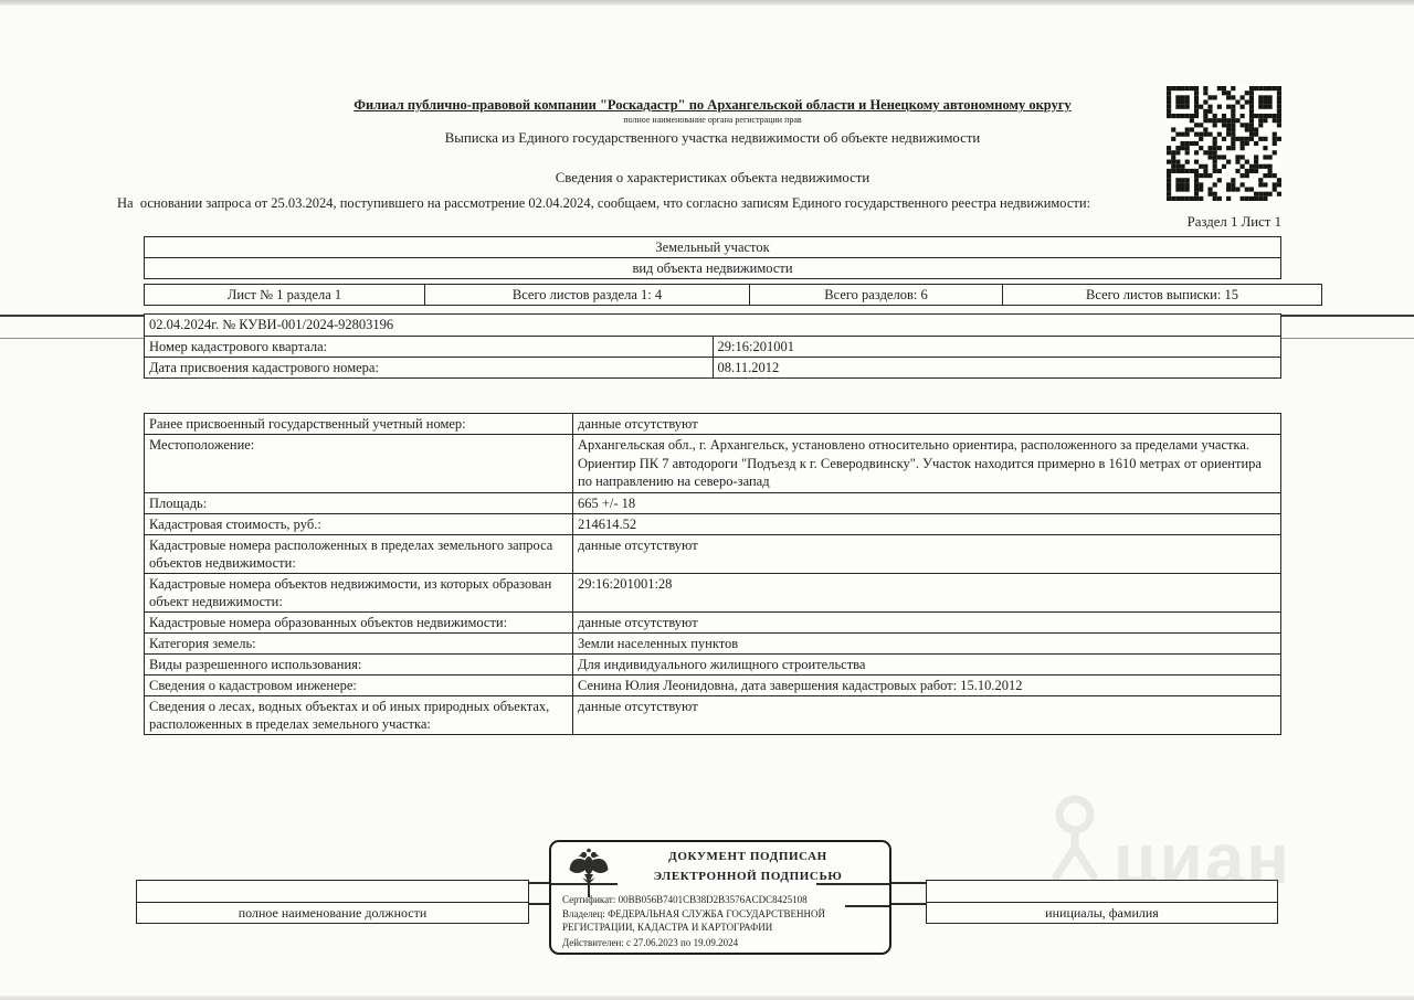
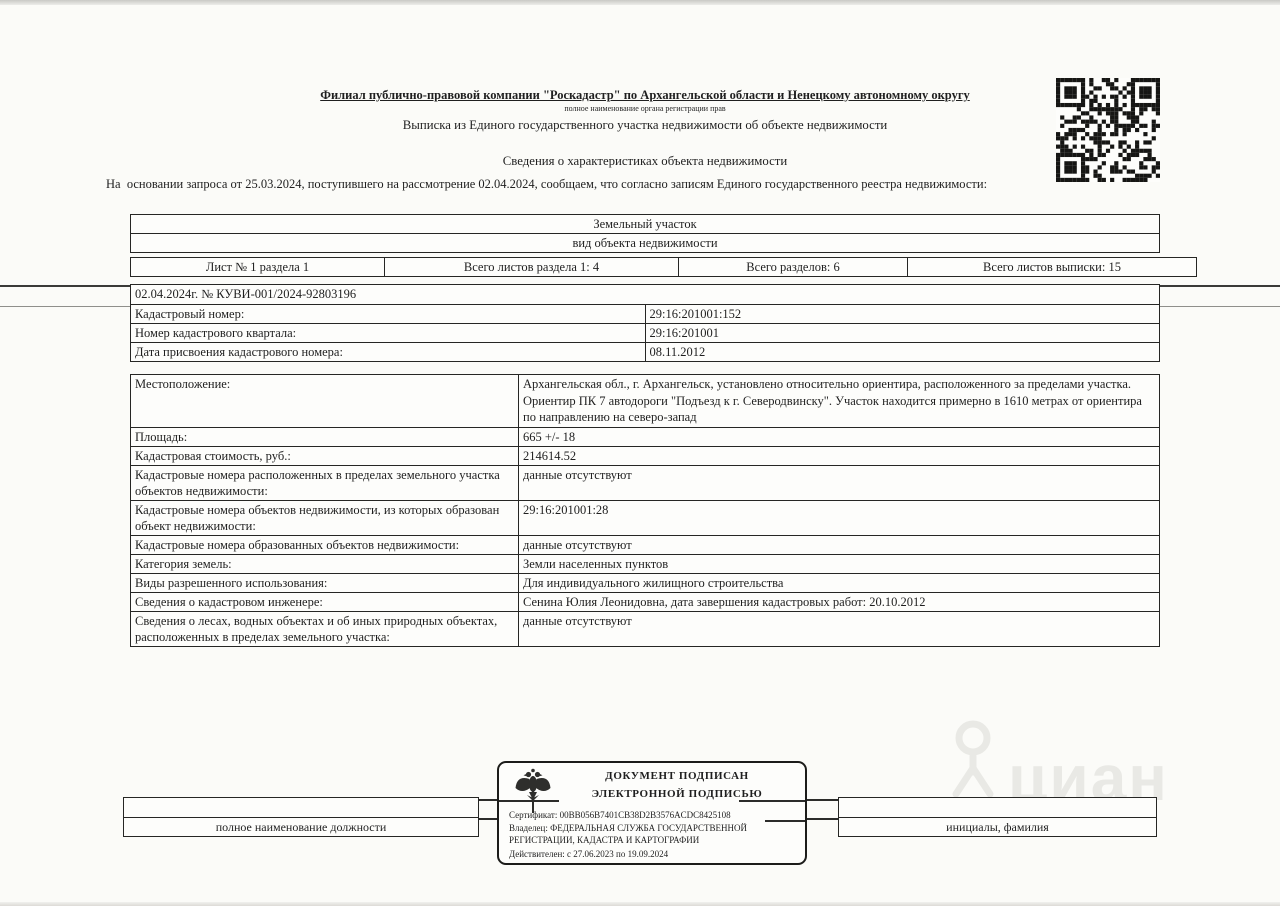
  циан
  Филиал публично-правовой компании "Роскадастр" по Архангельской области и Ненецкому автономному округу
  полное наименование органа регистрации прав
  Выписка из Единого государственного участка недвижимости об объекте недвижимости
  Сведения о характеристиках объекта недвижимости
  На основании запроса от 25.03.2024, поступившего на рассмотрение 02.04.2024, сообщаем, что согласно записям Единого государственного реестра недвижимости:
- Раздел 1 Лист 1
  Земельный участок
  вид объекта недвижимости
  Лист № 1 раздела 1	Всего листов раздела 1: 4	Всего разделов: 6	Всего листов выписки: 15
  02.04.2024г. № КУВИ-001/2024-92803196
+ Кадастровый номер:	29:16:201001:152
  Номер кадастрового квартала:	29:16:201001
  Дата присвоения кадастрового номера:	08.11.2012
- Ранее присвоенный государственный учетный номер:	данные отсутствуют
  Местоположение:	Архангельская обл., г. Архангельск, установлено относительно ориентира, расположенного за пределами участка. Ориентир ПК 7 автодороги "Подъезд к г. Северодвинску". Участок находится примерно в 1610 метрах от ориентира по направлению на северо-запад
  Площадь:	665 +/- 18
  Кадастровая стоимость, руб.:	214614.52
- Кадастровые номера расположенных в пределах земельного запроса объектов недвижимости:	данные отсутствуют
+ Кадастровые номера расположенных в пределах земельного участка объектов недвижимости:	данные отсутствуют
  Кадастровые номера объектов недвижимости, из которых образован объект недвижимости:	29:16:201001:28
  Кадастровые номера образованных объектов недвижимости:	данные отсутствуют
  Категория земель:	Земли населенных пунктов
  Виды разрешенного использования:	Для индивидуального жилищного строительства
- Сведения о кадастровом инженере:	Сенина Юлия Леонидовна, дата завершения кадастровых работ: 15.10.2012
+ Сведения о кадастровом инженере:	Сенина Юлия Леонидовна, дата завершения кадастровых работ: 20.10.2012
  Сведения о лесах, водных объектах и об иных природных объектах, расположенных в пределах земельного участка:	данные отсутствуют
  полное наименование должности
  инициалы, фамилия
  ДОКУМЕНТ ПОДПИСАН
  ЭЛЕКТРОННОЙ ПОДПИСЬЮ
  Сертификат: 00BB056B7401CB38D2B3576ACDC8425108
  Владелец: ФЕДЕРАЛЬНАЯ СЛУЖБА ГОСУДАРСТВЕННОЙ РЕГИСТРАЦИИ, КАДАСТРА И КАРТОГРАФИИ
  Действителен: с 27.06.2023 по 19.09.2024
